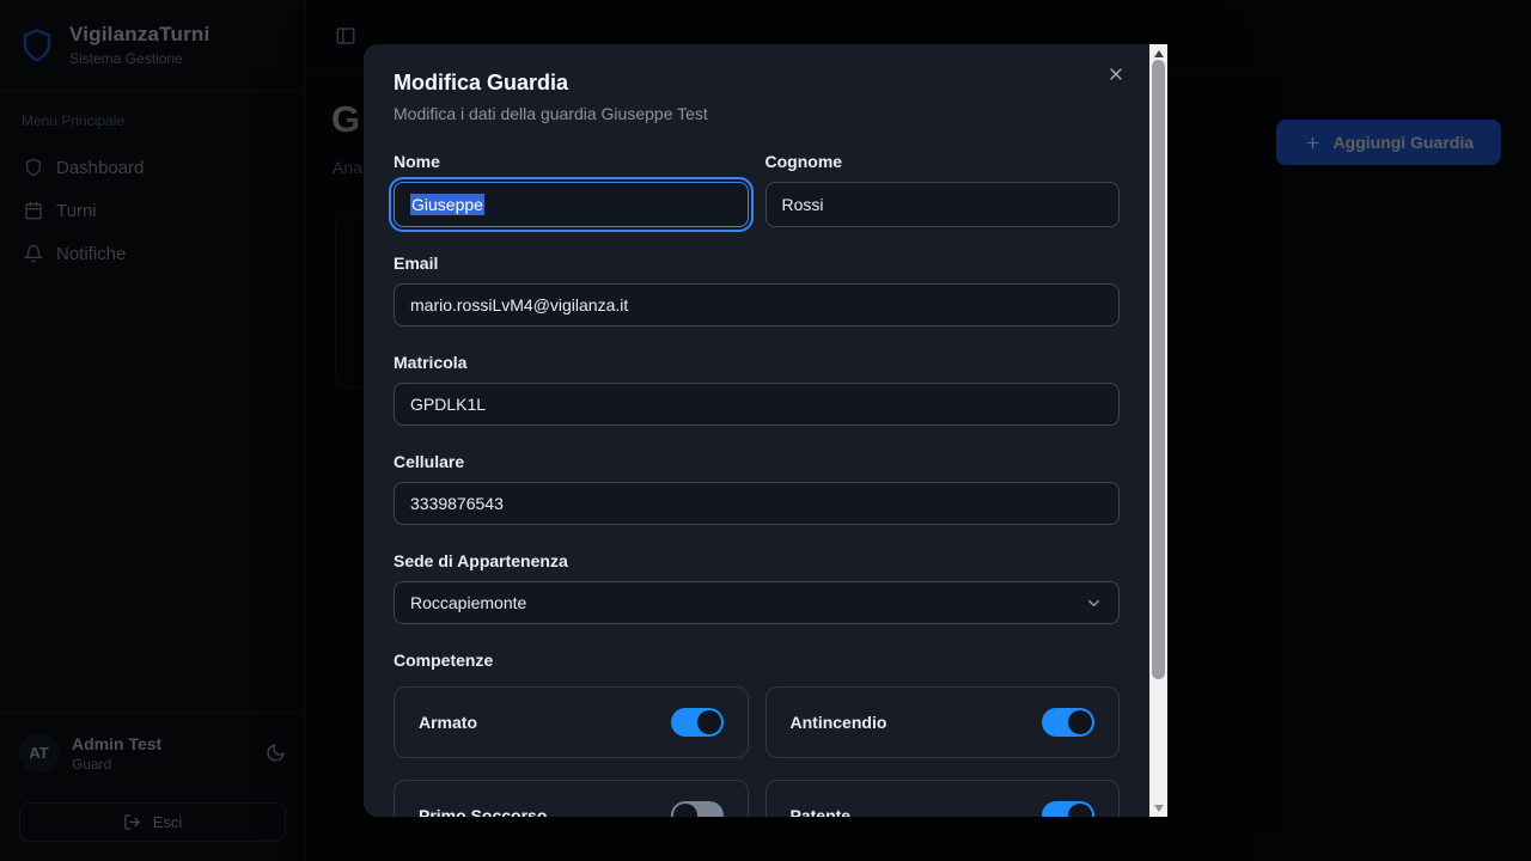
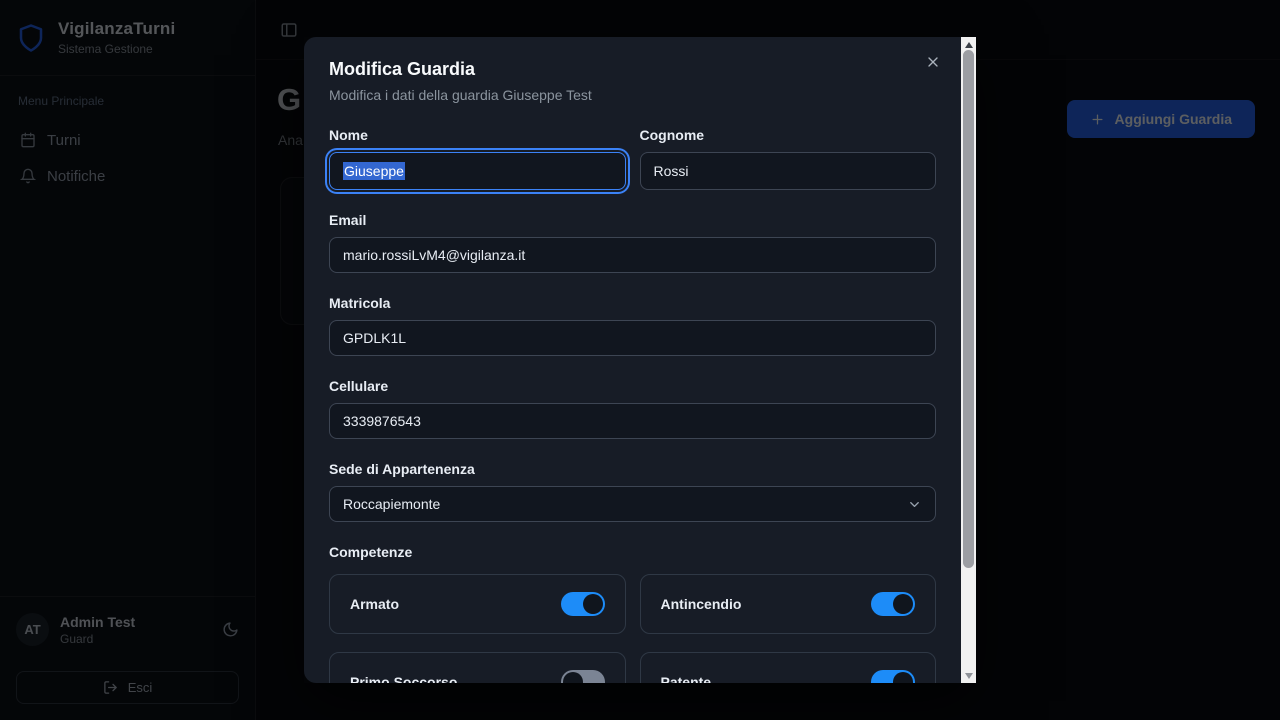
  VigilanzaTurni
  Sistema Gestione
  Menu Principale
- Dashboard
  Turni
  Notifiche
  AT
  Admin Test
  Guard
  Esci
  G
  Ana
  Aggiungi Guardia
  Modifica Guardia
  Modifica i dati della guardia Giuseppe Test
  Nome
  Giuseppe
  Cognome
  Rossi
  Email
  mario.rossiLvM4@vigilanza.it
  Matricola
  GPDLK1L
  Cellulare
  3339876543
  Sede di Appartenenza
  Roccapiemonte
  Competenze
  Armato
  Antincendio
  Primo Soccorso
  Patente
